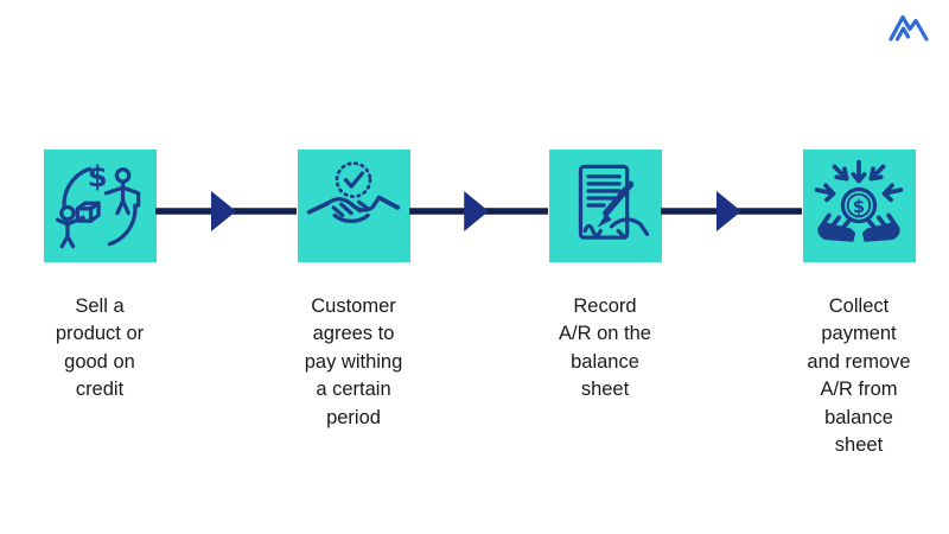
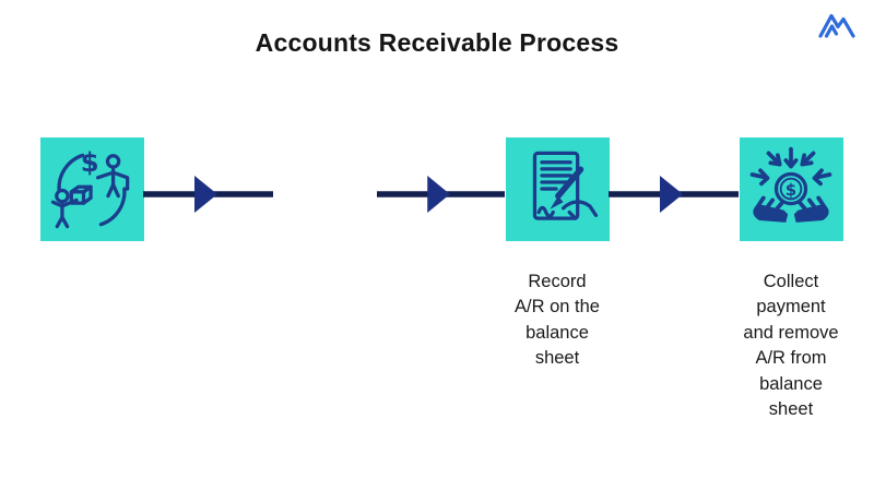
+ Accounts Receivable Process
  $
- Sell a
- product or
- good on
- credit
- Customer
- agrees to
- pay withing
- a certain
- period
  Record
  A/R on the
  balance
  sheet
  $
  Collect
  payment
  and remove
  A/R from
  balance
  sheet
